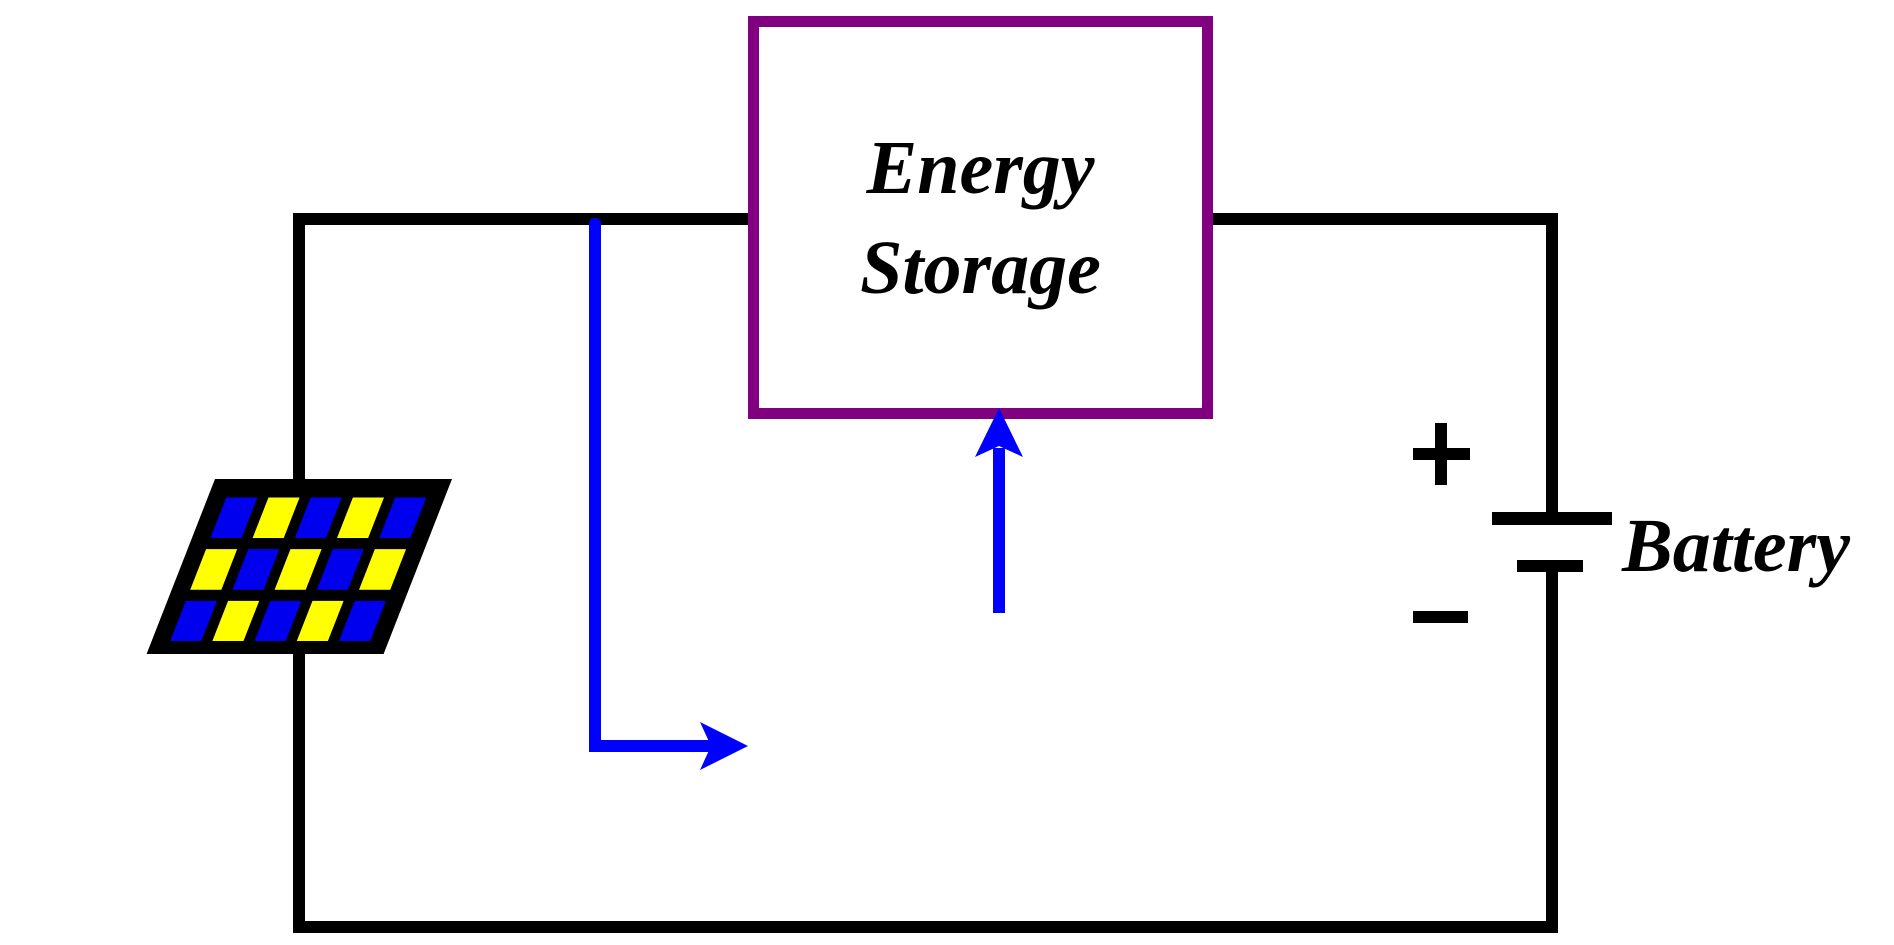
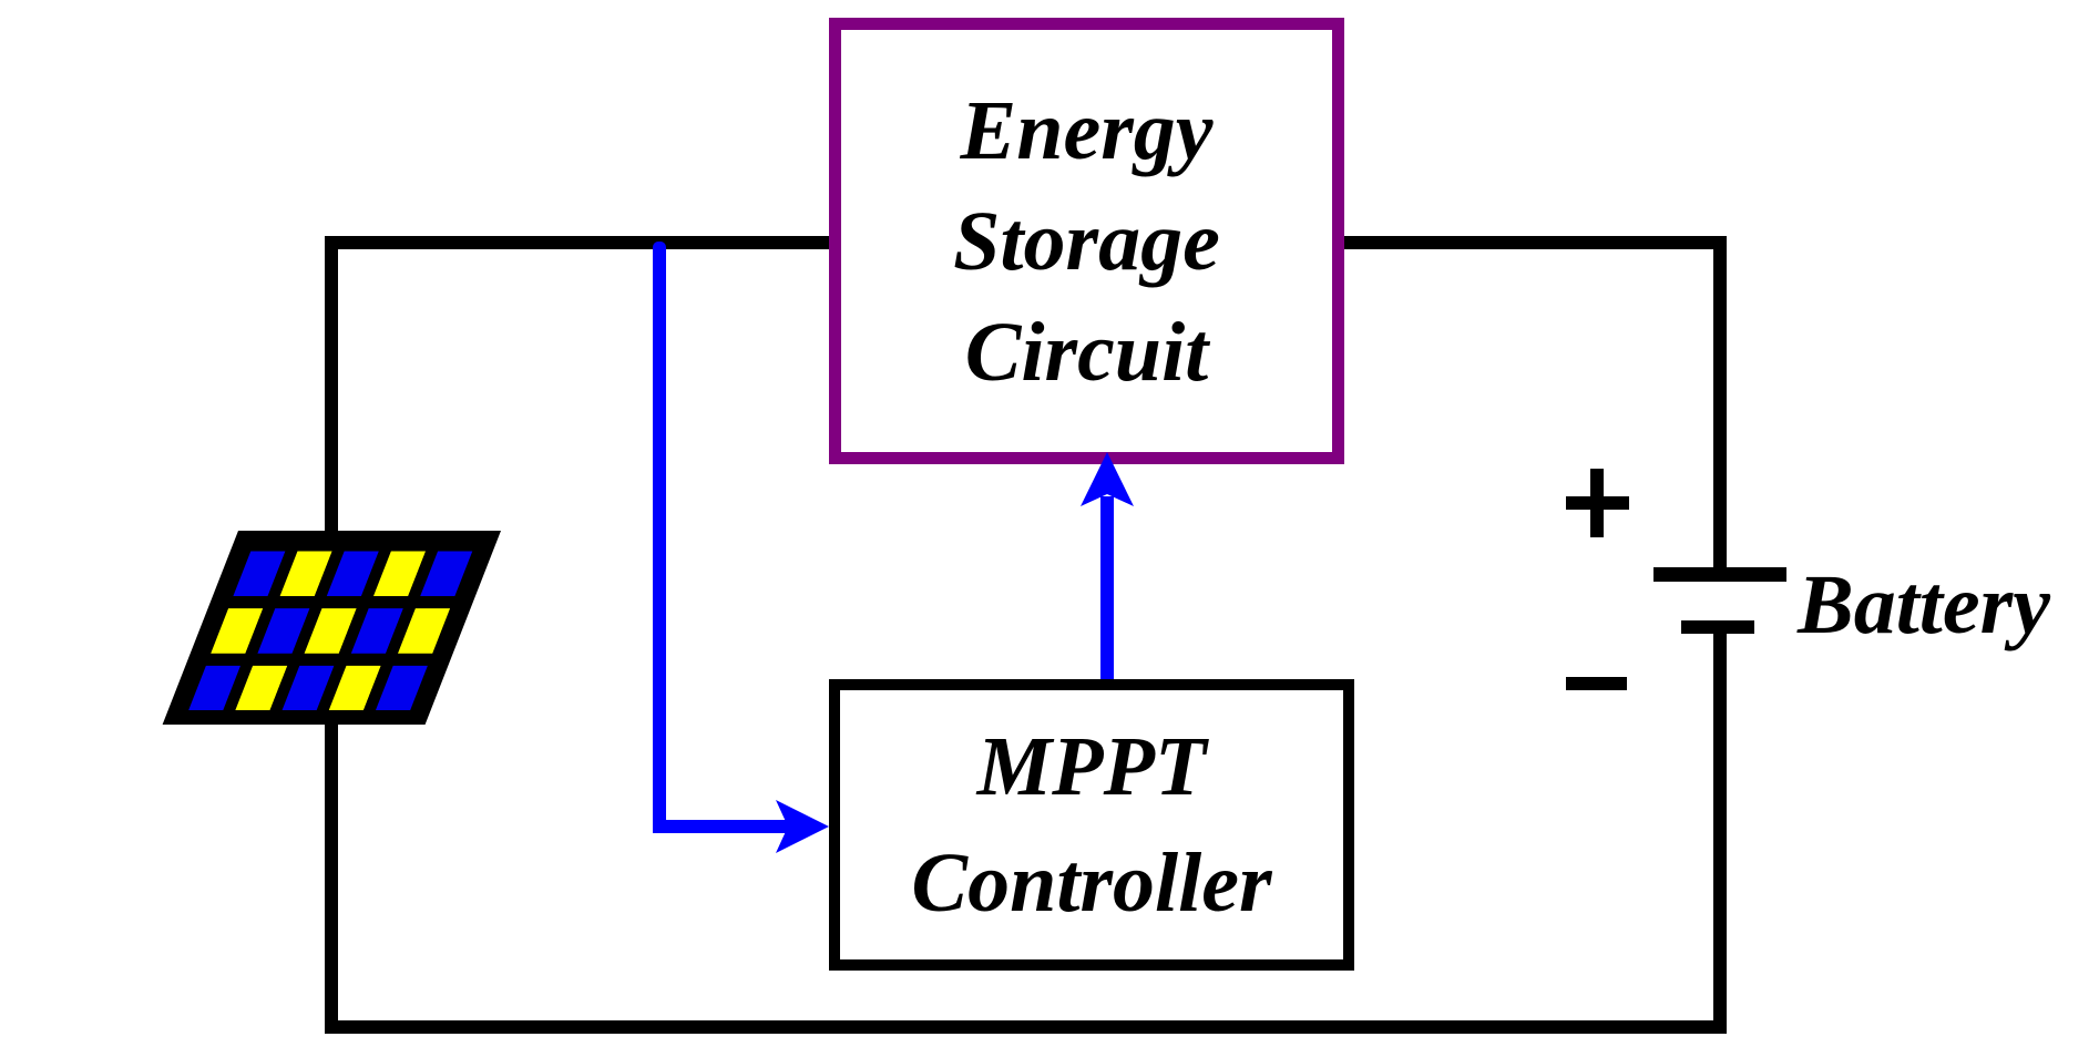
  Energy
  Storage
+ Circuit
+ MPPT
+ Controller
  Battery
